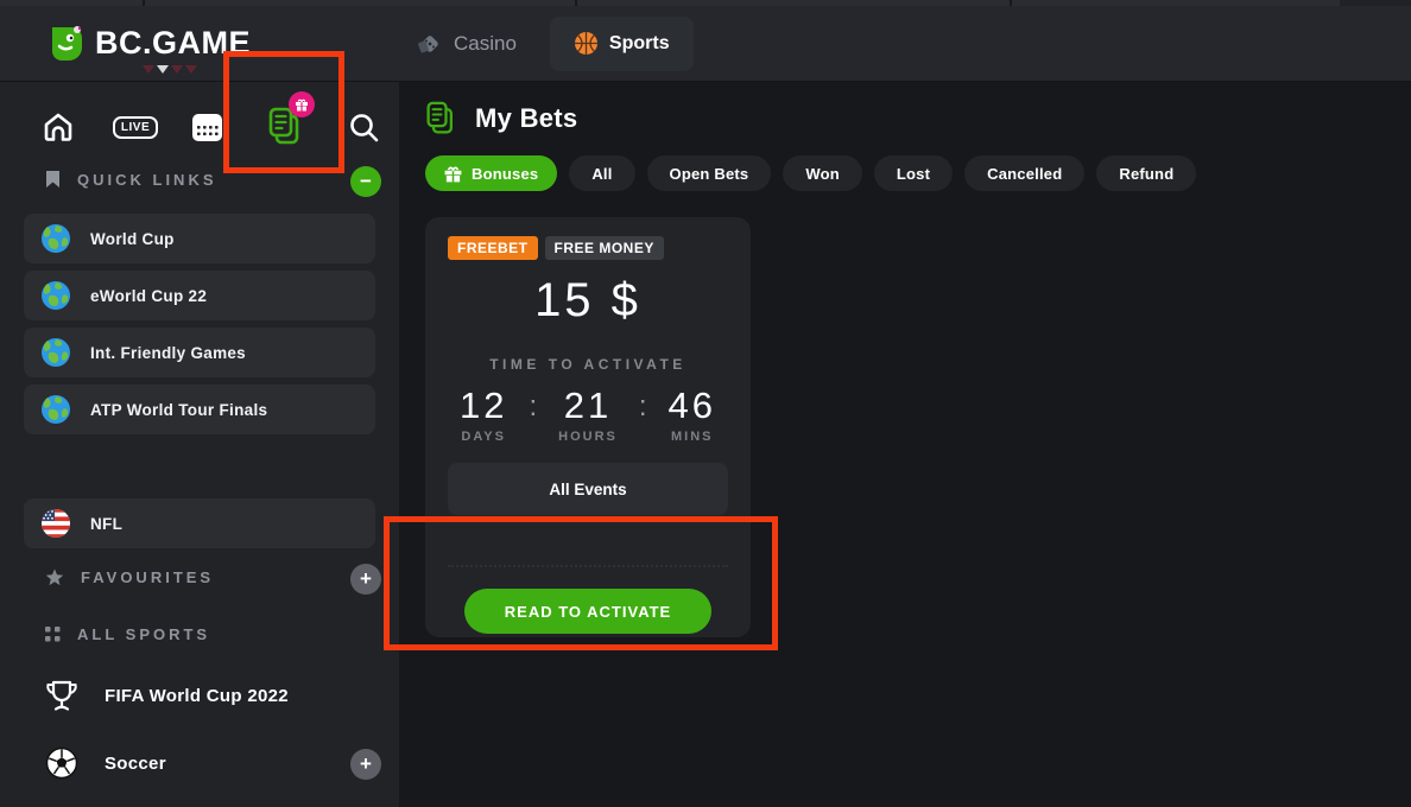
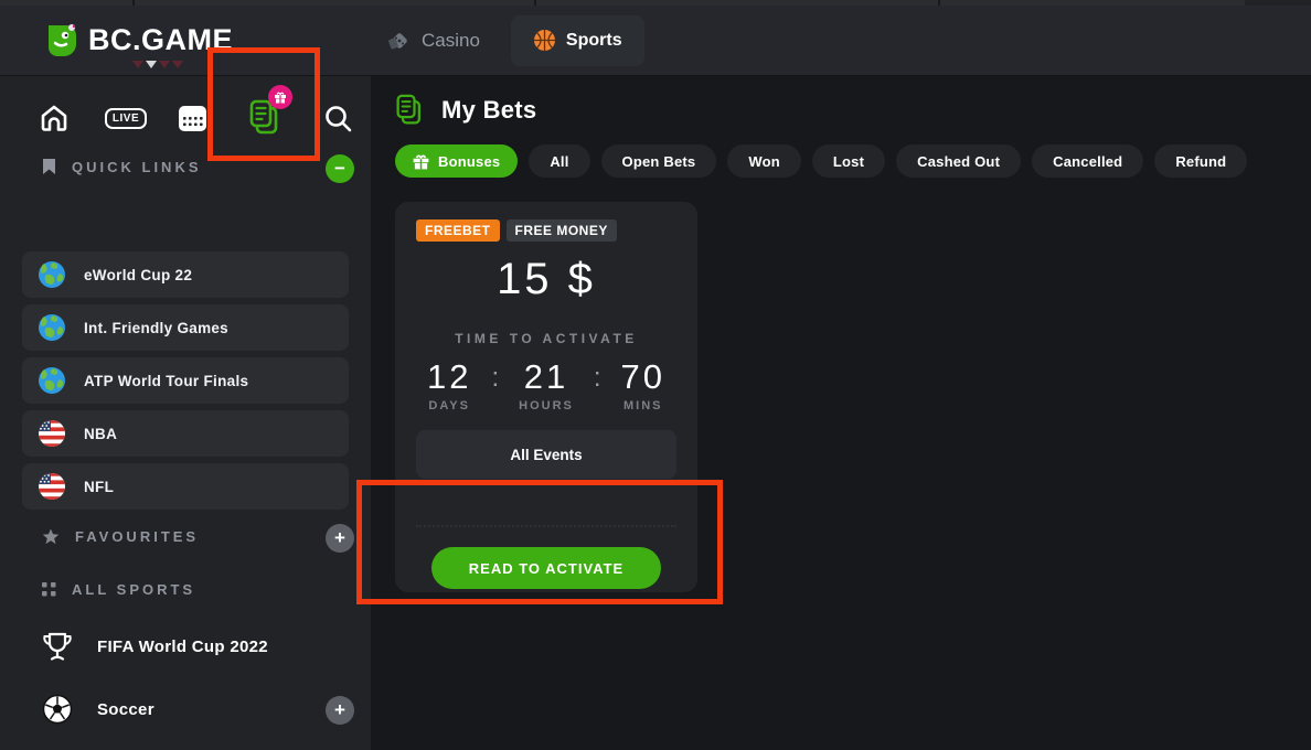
  BC.GAME
  Casino
  Sports
  LIVE
  QUICK LINKS
  −
- World Cup
  eWorld Cup 22
  Int. Friendly Games
  ATP World Tour Finals
+ NBA
  NFL
  FAVOURITES
  +
  ALL SPORTS
  FIFA World Cup 2022
  Soccer
  +
  My Bets
  Bonuses
  All
  Open Bets
  Won
  Lost
+ Cashed Out
  Cancelled
  Refund
  FREEBET
  FREE MONEY
  15 $
  TIME TO ACTIVATE
  12
  DAYS
  :
  21
  HOURS
  :
- 46
+ 70
  MINS
  All Events
  READ TO ACTIVATE
